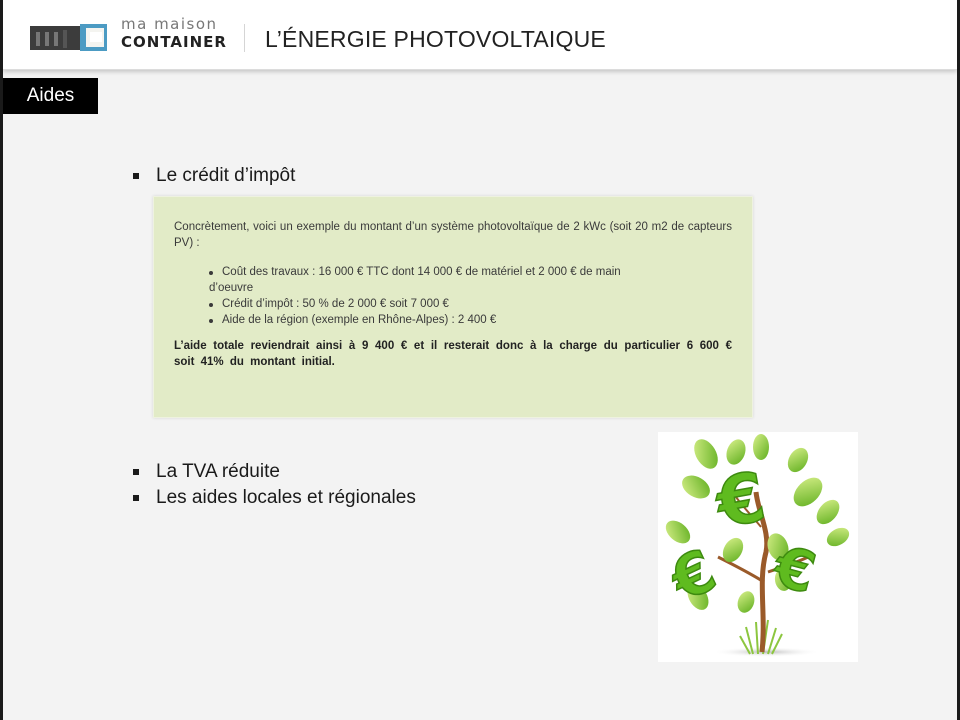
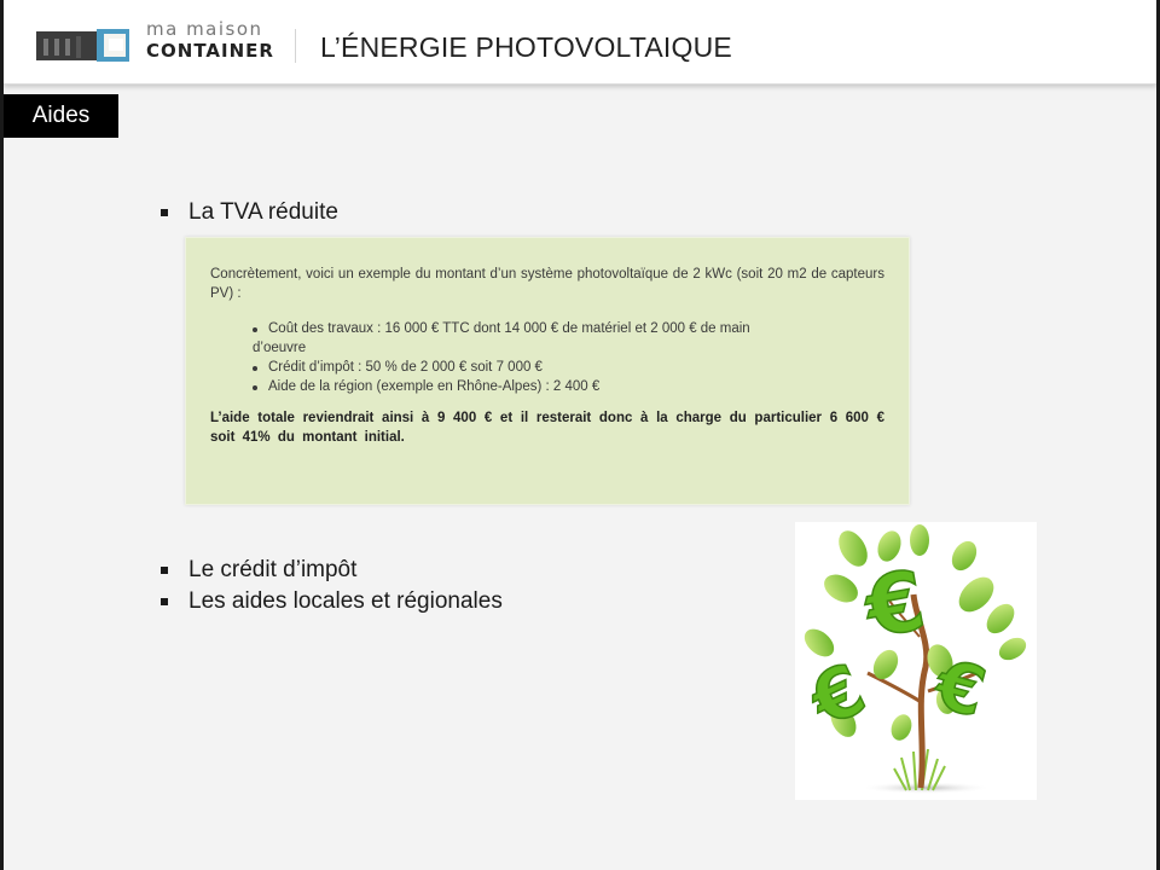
  ma maison
  CONTAINER
  L’ÉNERGIE PHOTOVOLTAIQUE
  Aides
- Le crédit d’impôt
+ La TVA réduite
  Concrètement, voici un exemple du montant d’un système photovoltaïque de 2 kWc (soit 20 m2 de capteurs PV) :
  Coût des travaux : 16 000 € TTC dont 14 000 € de matériel et 2 000 € de main
  d’oeuvre
  Crédit d’impôt : 50 % de 2 000 € soit 7 000 €
  Aide de la région (exemple en Rhône-Alpes) : 2 400 €
  L’aide totale reviendrait ainsi à 9 400 € et il resterait donc à la charge du particulier 6 600 € soit 41% du montant initial.
- La TVA réduite
+ Le crédit d’impôt
  Les aides locales et régionales
